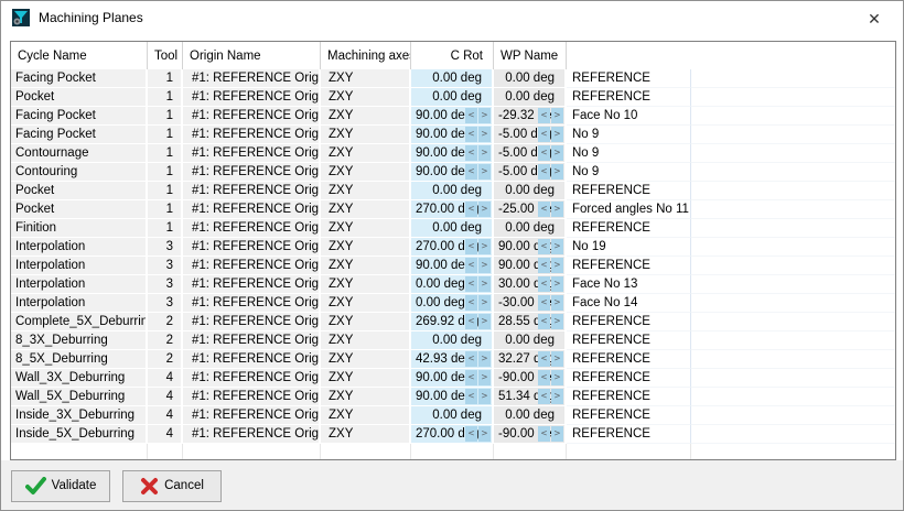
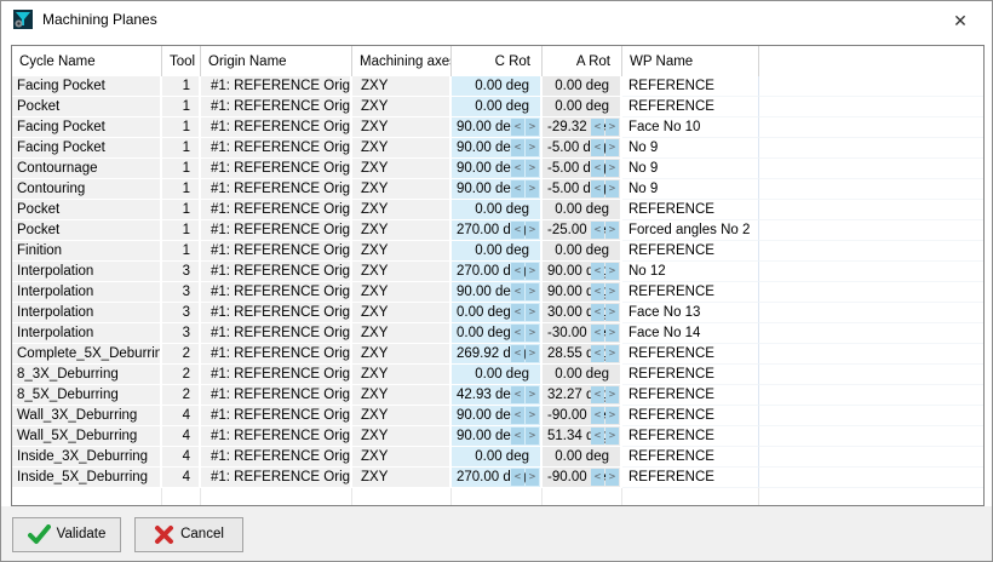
  Machining Planes
  ✕
  Cycle Name
  Tool
  Origin Name
  Machining axe
  C Rot
+ A Rot
  WP Name
  Facing Pocket
  1
  #1: REFERENCE Orig
  ZXY
  0.00 deg
  0.00 deg
  REFERENCE
  Pocket
  1
  #1: REFERENCE Orig
  ZXY
  0.00 deg
  0.00 deg
  REFERENCE
  Facing Pocket
  1
  #1: REFERENCE Orig
  ZXY
  90.00 de
  <
  >
  <
  >
  Face No 10
  Facing Pocket
  1
  #1: REFERENCE Orig
  ZXY
  90.00 de
  <
  >
  -5.00 d
  <
  >
  No 9
  Contournage
  1
  #1: REFERENCE Orig
  ZXY
  90.00 de
  <
  >
  -5.00 d
  <
  >
  No 9
  Contouring
  1
  #1: REFERENCE Orig
  ZXY
  90.00 de
  <
  >
  -5.00 d
  <
  >
  No 9
  Pocket
  1
  #1: REFERENCE Orig
  ZXY
  0.00 deg
  0.00 deg
  REFERENCE
  Pocket
  1
  #1: REFERENCE Orig
  ZXY
  270.00 d
  <
  >
  <
  >
- Forced angles No 11
+ Forced angles No 2
  Finition
  1
  #1: REFERENCE Orig
  ZXY
  0.00 deg
  0.00 deg
  REFERENCE
  Interpolation
  3
  #1: REFERENCE Orig
  ZXY
  270.00 d
  <
  >
  <
  >
- No 19
+ No 12
  Interpolation
  3
  #1: REFERENCE Orig
  ZXY
  90.00 de
  <
  >
  <
  >
  REFERENCE
  Interpolation
  3
  #1: REFERENCE Orig
  ZXY
  0.00 deg
  <
  >
  <
  >
  Face No 13
  Interpolation
  3
  #1: REFERENCE Orig
  ZXY
  0.00 deg
  <
  >
  <
  >
  Face No 14
  Complete_5X_Deburrin
  2
  #1: REFERENCE Orig
  ZXY
  269.92 d
  <
  >
  <
  >
  REFERENCE
  8_3X_Deburring
  2
  #1: REFERENCE Orig
  ZXY
  0.00 deg
  0.00 deg
  REFERENCE
  8_5X_Deburring
  2
  #1: REFERENCE Orig
  ZXY
  42.93 de
  <
  >
  <
  >
  REFERENCE
  Wall_3X_Deburring
  4
  #1: REFERENCE Orig
  ZXY
  90.00 de
  <
  >
  <
  >
  REFERENCE
  Wall_5X_Deburring
  4
  #1: REFERENCE Orig
  ZXY
  90.00 de
  <
  >
  <
  >
  REFERENCE
  Inside_3X_Deburring
  4
  #1: REFERENCE Orig
  ZXY
  0.00 deg
  0.00 deg
  REFERENCE
  Inside_5X_Deburring
  4
  #1: REFERENCE Orig
  ZXY
  270.00 d
  <
  >
  <
  >
  REFERENCE
  Validate
  Cancel
